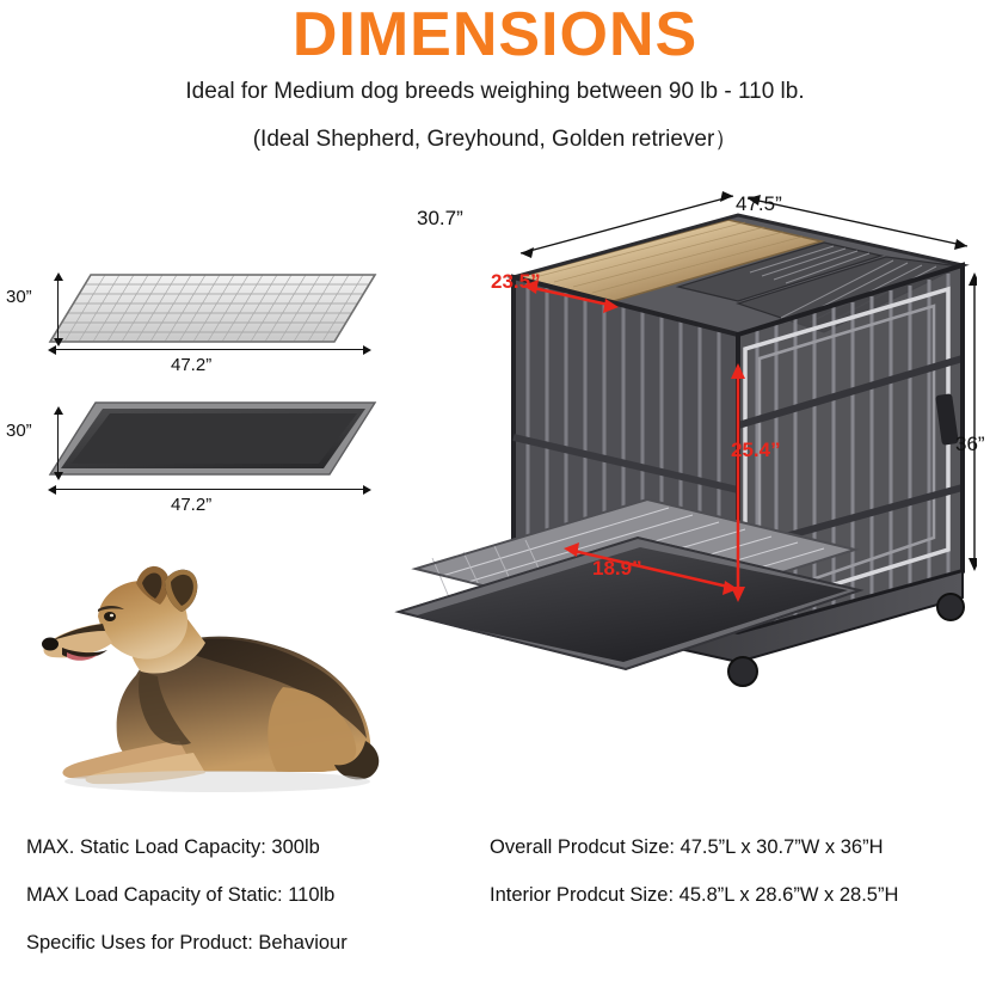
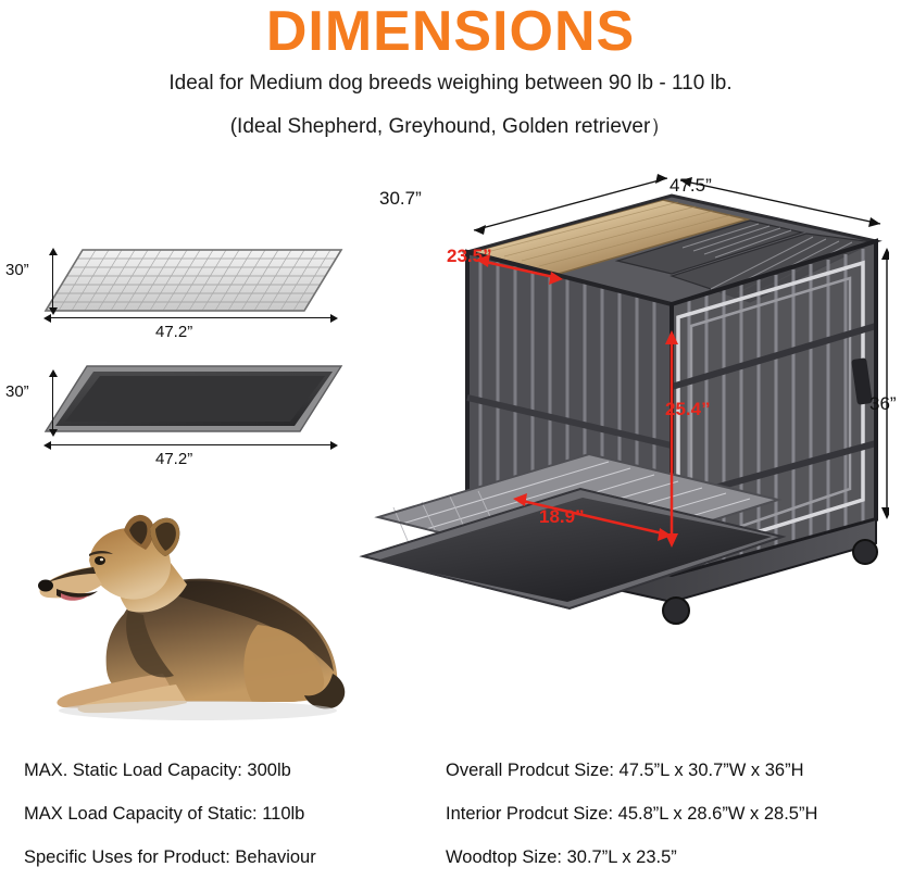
  DIMENSIONS
  Ideal for Medium dog breeds weighing between 90 lb - 110 lb.
  (Ideal Shepherd, Greyhound, Golden retriever）
  30”
  47.2”
  30”
  47.2”
  30.7”
  47.5”
  36”
  23.5”
  25.4”
  18.9”
  MAX. Static Load Capacity: 300lb
  MAX Load Capacity of Static: 110lb
  Specific Uses for Product: Behaviour
  Overall Prodcut Size: 47.5”L x 30.7”W x 36”H
  Interior Prodcut Size: 45.8”L x 28.6”W x 28.5”H
+ Woodtop Size: 30.7”L x 23.5”
